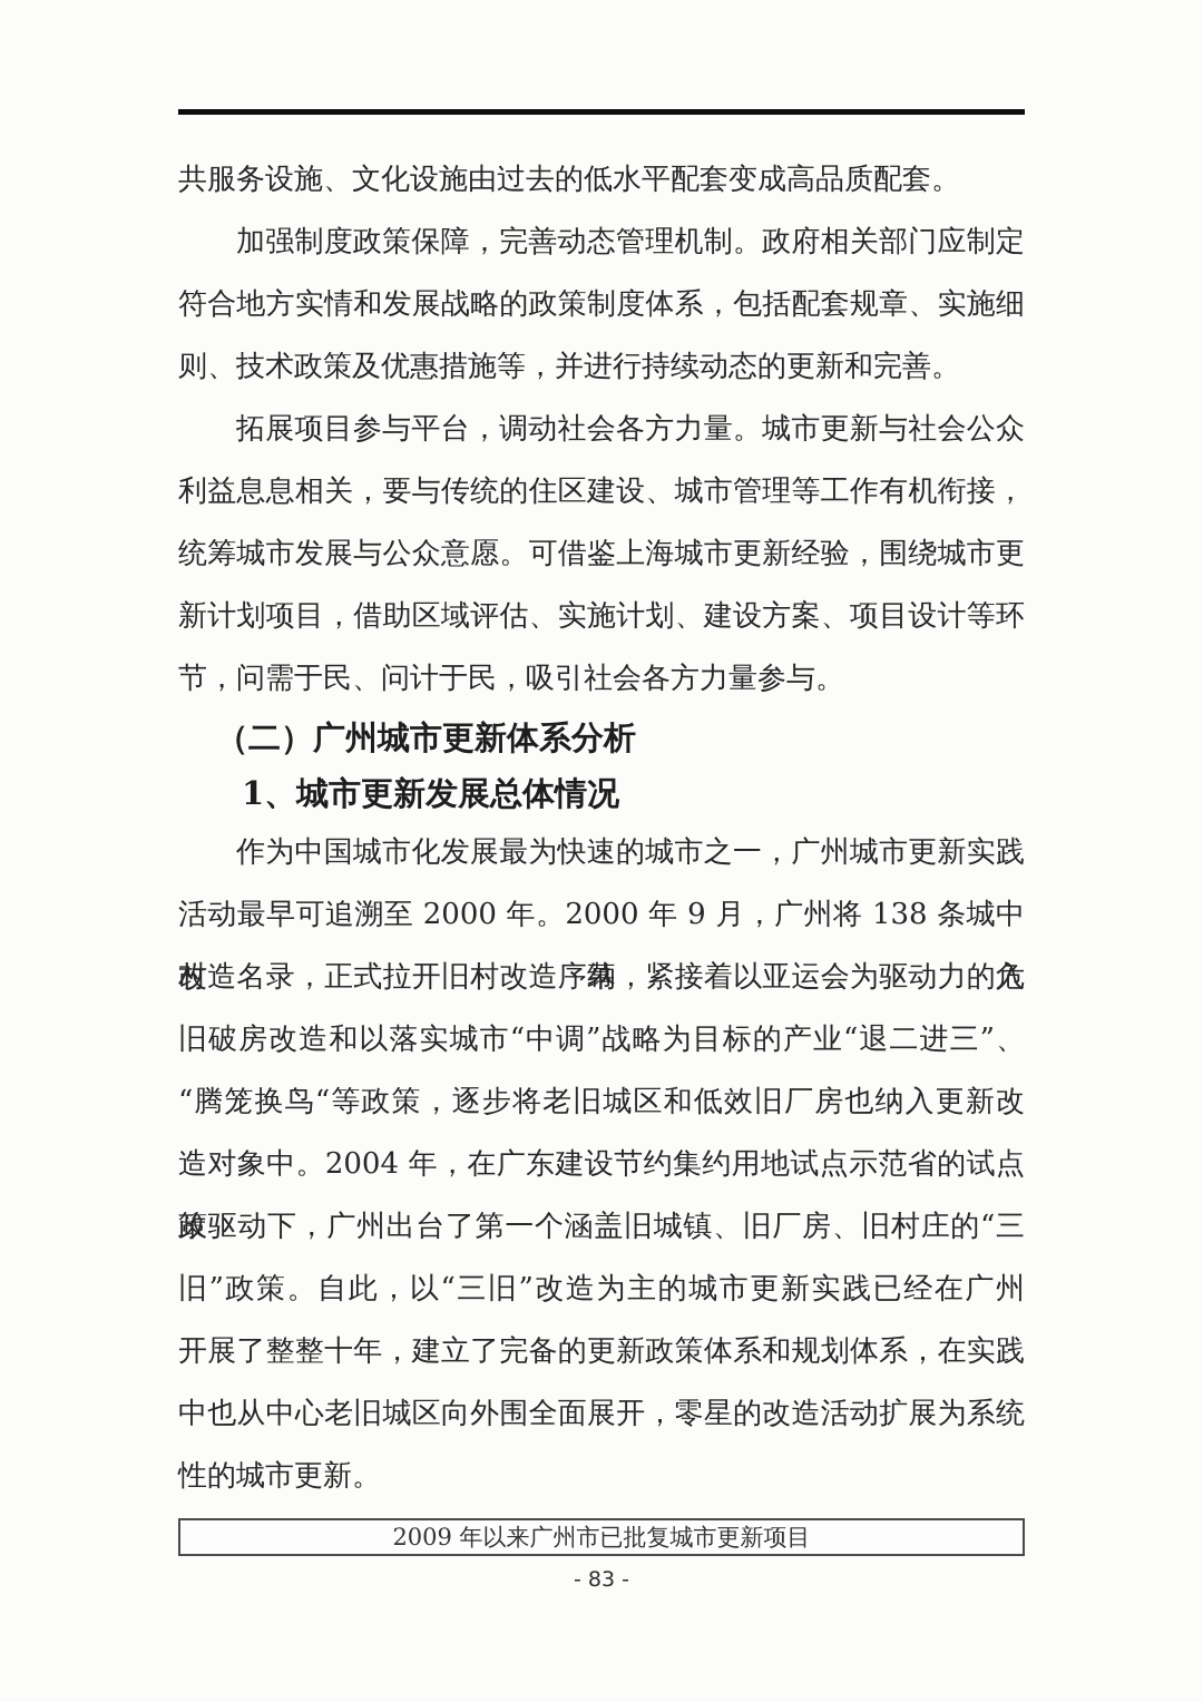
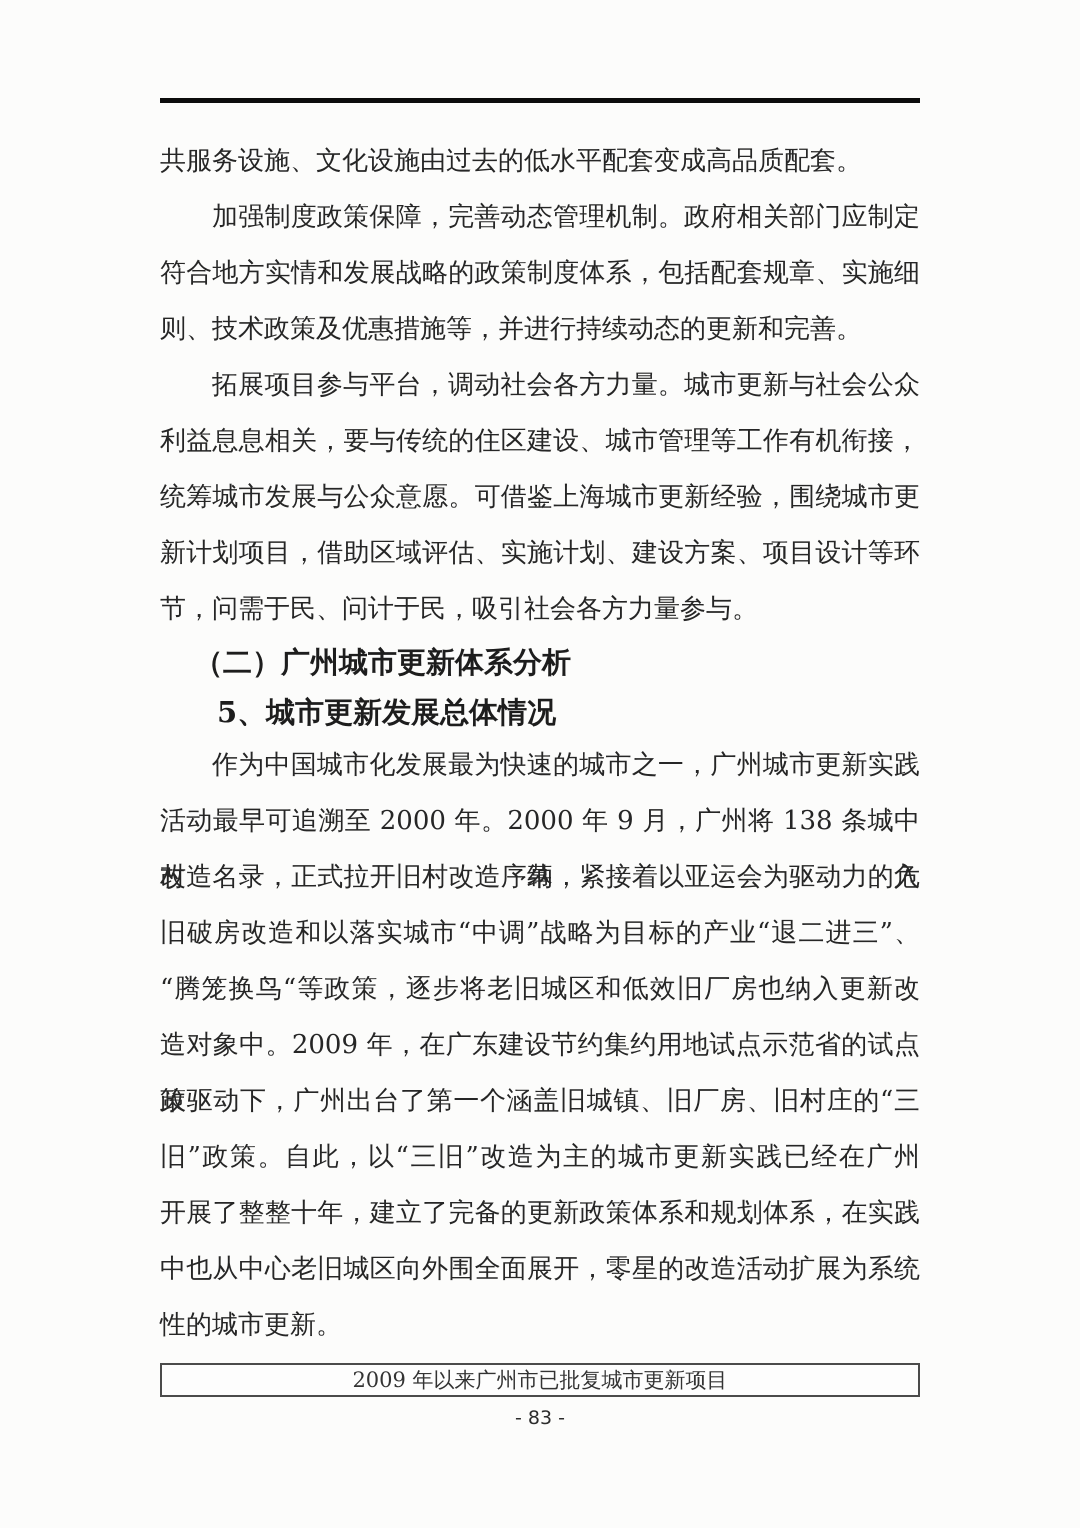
  共服务设施、文化设施由过去的低水平配套变成高品质配套。
  加强制度政策保障，完善动态管理机制。政府相关部门应制定
  符合地方实情和发展战略的政策制度体系，包括配套规章、实施细
  则、技术政策及优惠措施等，并进行持续动态的更新和完善。
  拓展项目参与平台，调动社会各方力量。城市更新与社会公众
  利益息息相关，要与传统的住区建设、城市管理等工作有机衔接，
  统筹城市发展与公众意愿。可借鉴上海城市更新经验，围绕城市更
  新计划项目，借助区域评估、实施计划、建设方案、项目设计等环
  节，问需于民、问计于民，吸引社会各方力量参与。
  （二）广州城市更新体系分析
- 1、城市更新发展总体情况
+ 5、城市更新发展总体情况
  作为中国城市化发展最为快速的城市之一，广州城市更新实践
  活动最早可追溯至 2000 年。2000 年 9 月，广州将 138 条城中村纳入
  改造名录，正式拉开旧村改造序幕，紧接着以亚运会为驱动力的危
  旧破房改造和以落实城市“中调”战略为目标的产业“退二进三”、
  “腾笼换鸟“等政策，逐步将老旧城区和低效旧厂房也纳入更新改
- 造对象中。2004 年，在广东建设节约集约用地试点示范省的试点政
+ 造对象中。2009 年，在广东建设节约集约用地试点示范省的试点政
  策驱动下，广州出台了第一个涵盖旧城镇、旧厂房、旧村庄的“三
  旧”政策。自此，以“三旧”改造为主的城市更新实践已经在广州
  开展了整整十年，建立了完备的更新政策体系和规划体系，在实践
  中也从中心老旧城区向外围全面展开，零星的改造活动扩展为系统
  性的城市更新。
  2009 年以来广州市已批复城市更新项目
  - 83 -
